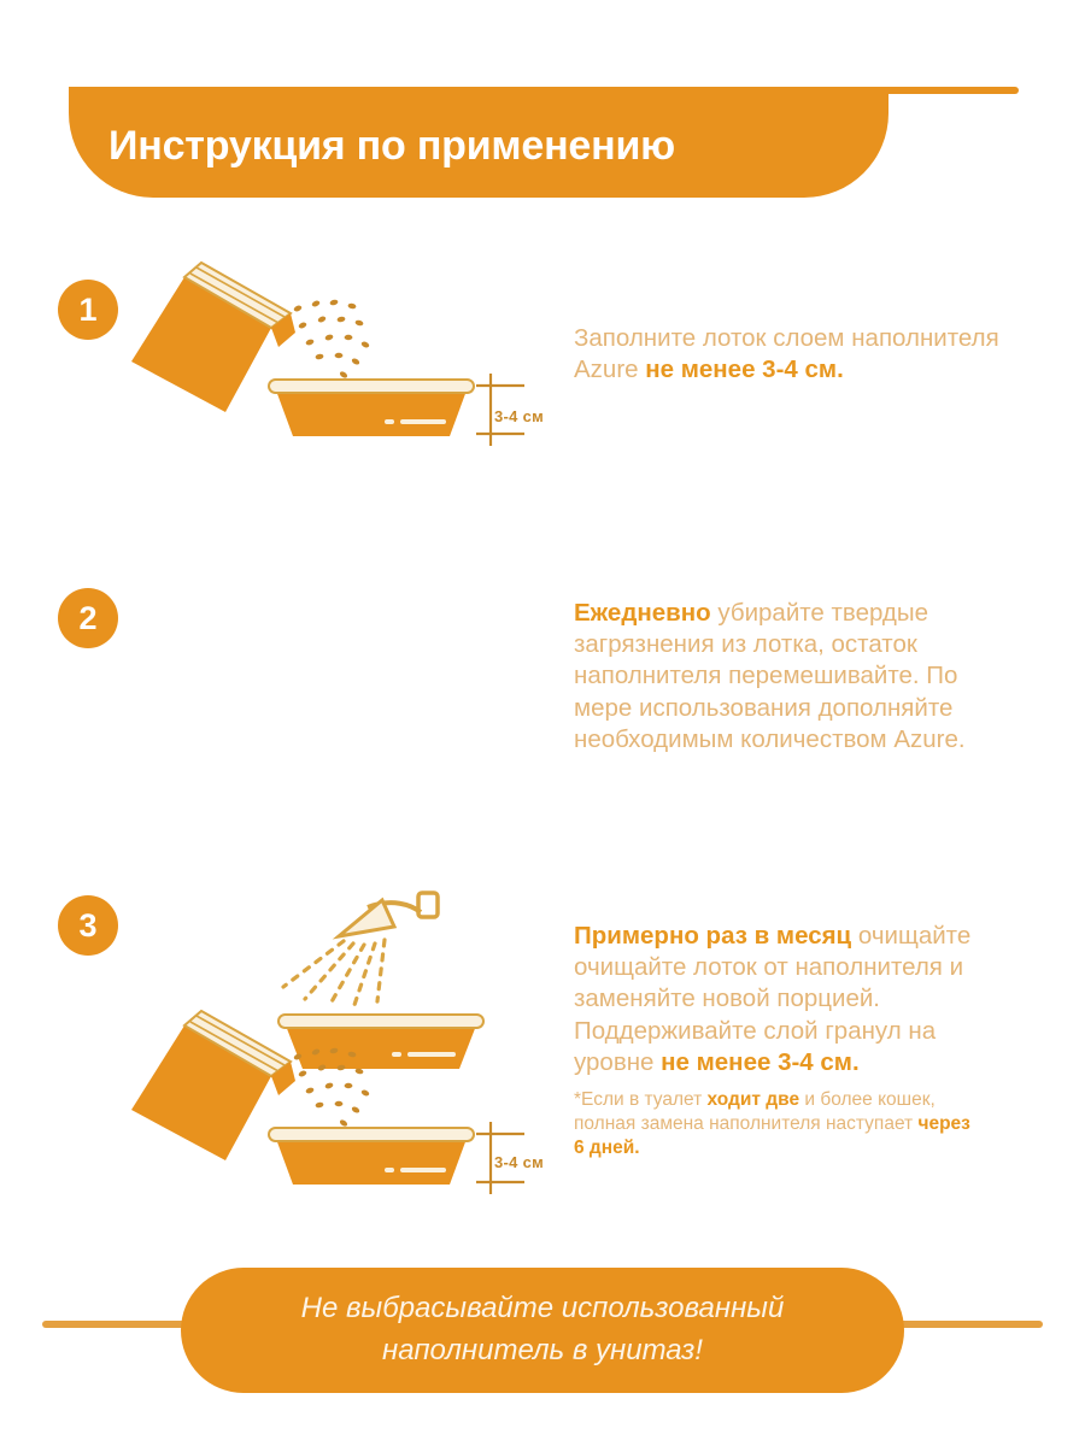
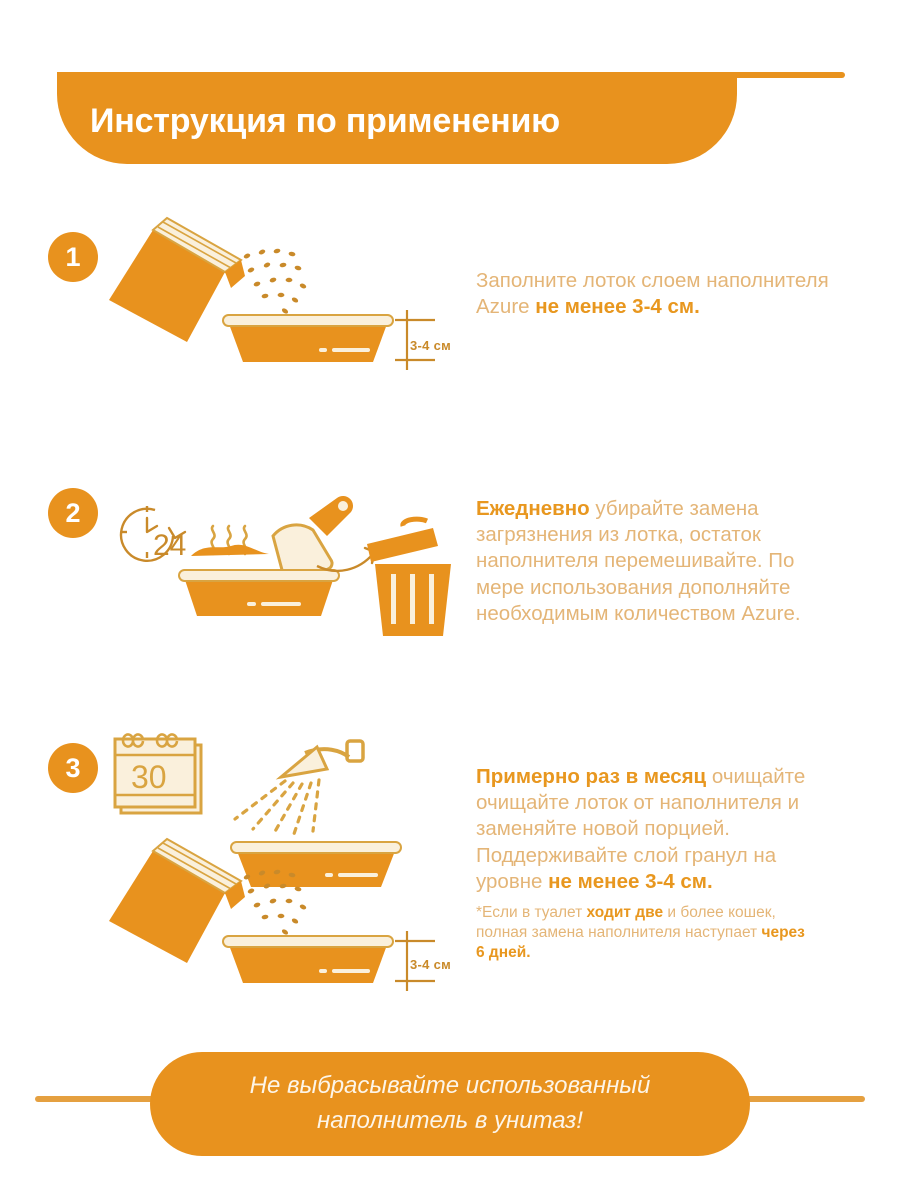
  Инструкция по применению
  1
  3-4 см
  Заполните лоток слоем наполнителя Azure не менее 3-4 см.
  2
+ 24
- Ежедневно убирайте твердые загрязнения из лотка, остаток наполнителя перемешивайте. По мере использования дополняйте необходимым количеством Azure.
+ Ежедневно убирайте замена загрязнения из лотка, остаток наполнителя перемешивайте. По мере использования дополняйте необходимым количеством Azure.
  3
+ 30
  3-4 см
  Примерно раз в месяц очищайте очищайте лоток от наполнителя и заменяйте новой порцией. Поддерживайте слой гранул на уровне не менее 3-4 см.
  *Если в туалет ходит две и более кошек, полная замена наполнителя наступает через 6 дней.
  Не выбрасывайте использованный
  наполнитель в унитаз!
